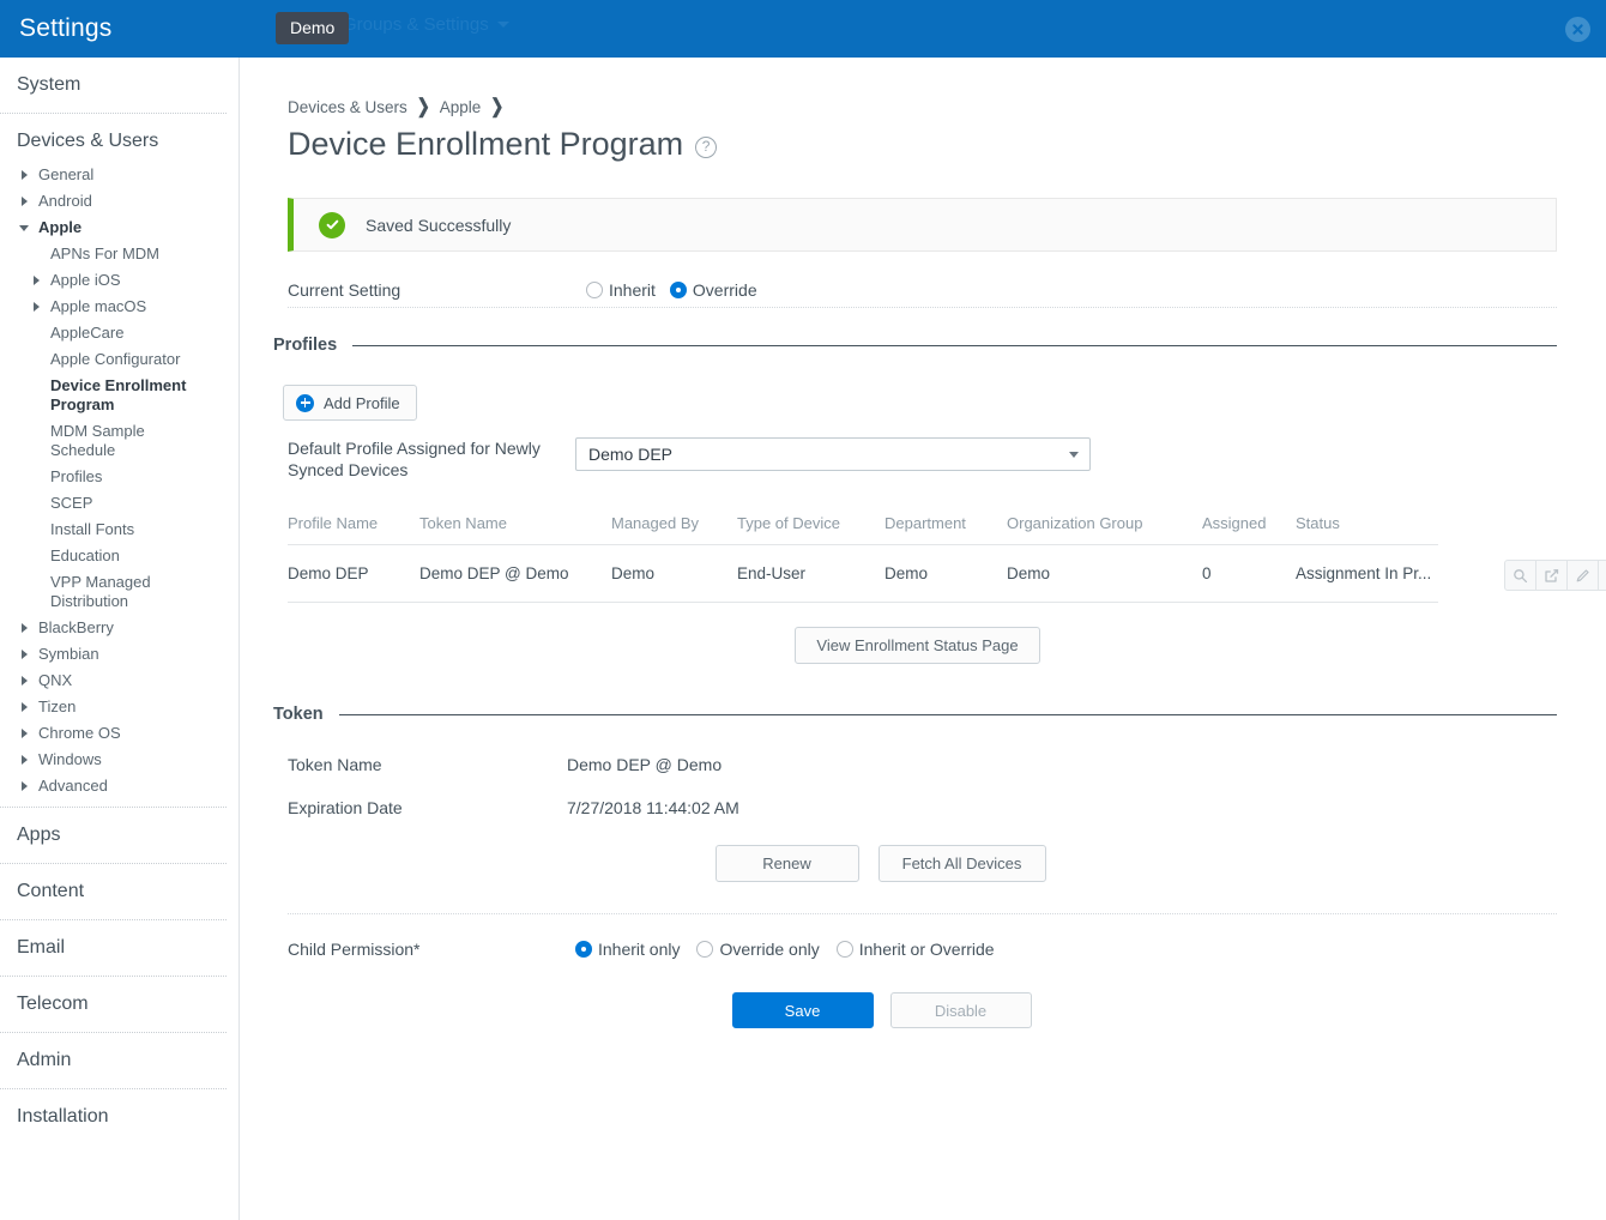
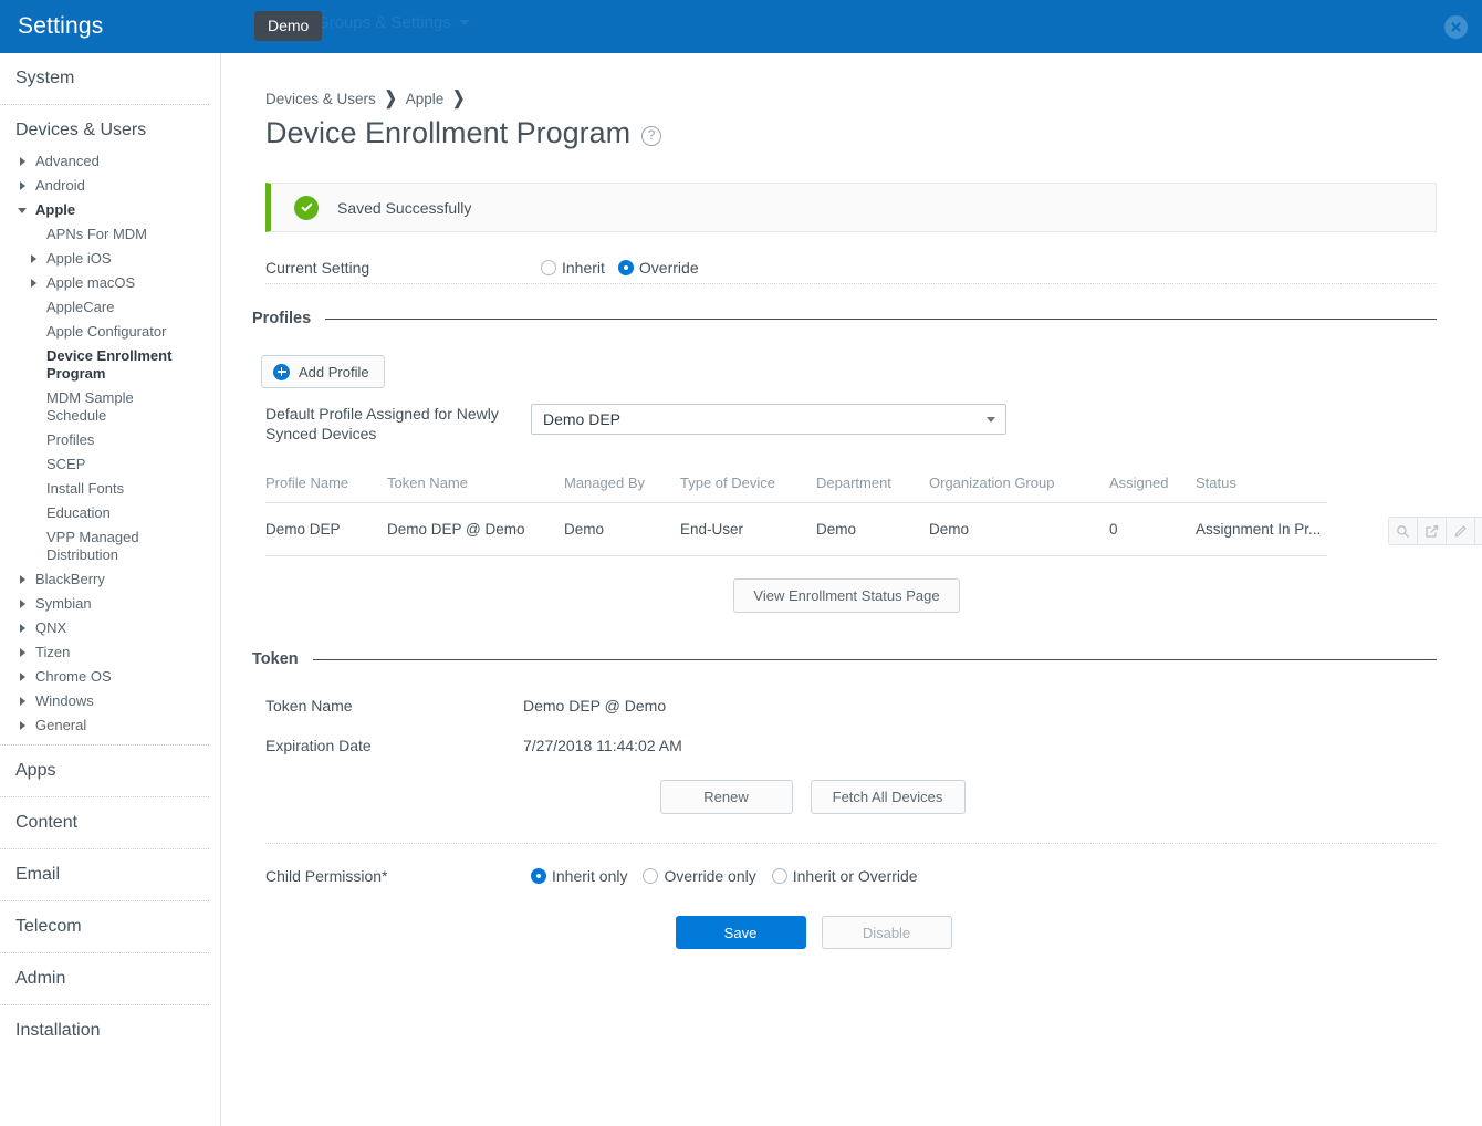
  Settings
  Groups & Settings
  Demo
  System
  Devices & Users
- General
+ Advanced
  Android
  Apple
  APNs For MDM
  Apple iOS
  Apple macOS
  AppleCare
  Apple Configurator
  Device Enrollment Program
  MDM Sample Schedule
  Profiles
  SCEP
  Install Fonts
  Education
  VPP Managed Distribution
  BlackBerry
  Symbian
  QNX
  Tizen
  Chrome OS
  Windows
- Advanced
+ General
  Apps
  Content
  Email
  Telecom
  Admin
  Installation
  Devices & Users
  ❯
  Apple
  ❯
  Device Enrollment Program
  ?
  Saved Successfully
  Current Setting
  Inherit
  Override
  Profiles
  Add Profile
  Default Profile Assigned for Newly Synced Devices
  Demo DEP
  Profile Name	Token Name	Managed By	Type of Device	Department	Organization Group	Assigned	Status
  Demo DEP	Demo DEP @ Demo	Demo	End-User	Demo	Demo	0	Assignment In Pr...
  View Enrollment Status Page
  Token
  Token Name
  Demo DEP @ Demo
  Expiration Date
  7/27/2018 11:44:02 AM
  Renew
  Fetch All Devices
  Child Permission*
  Inherit only
  Override only
  Inherit or Override
  Save
  Disable
